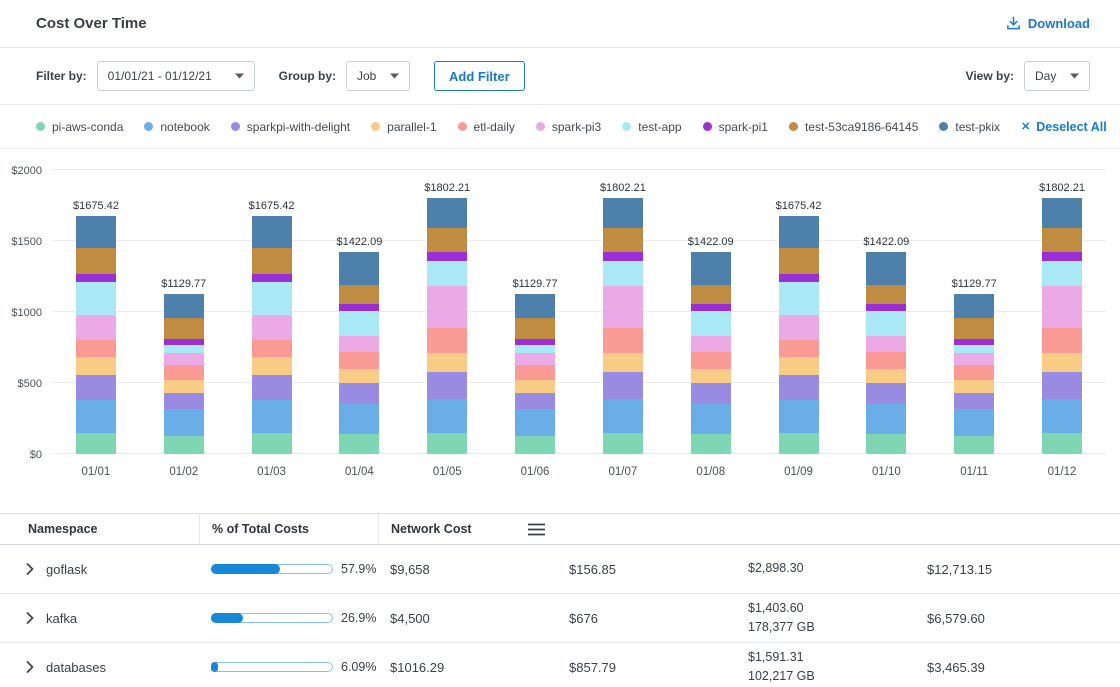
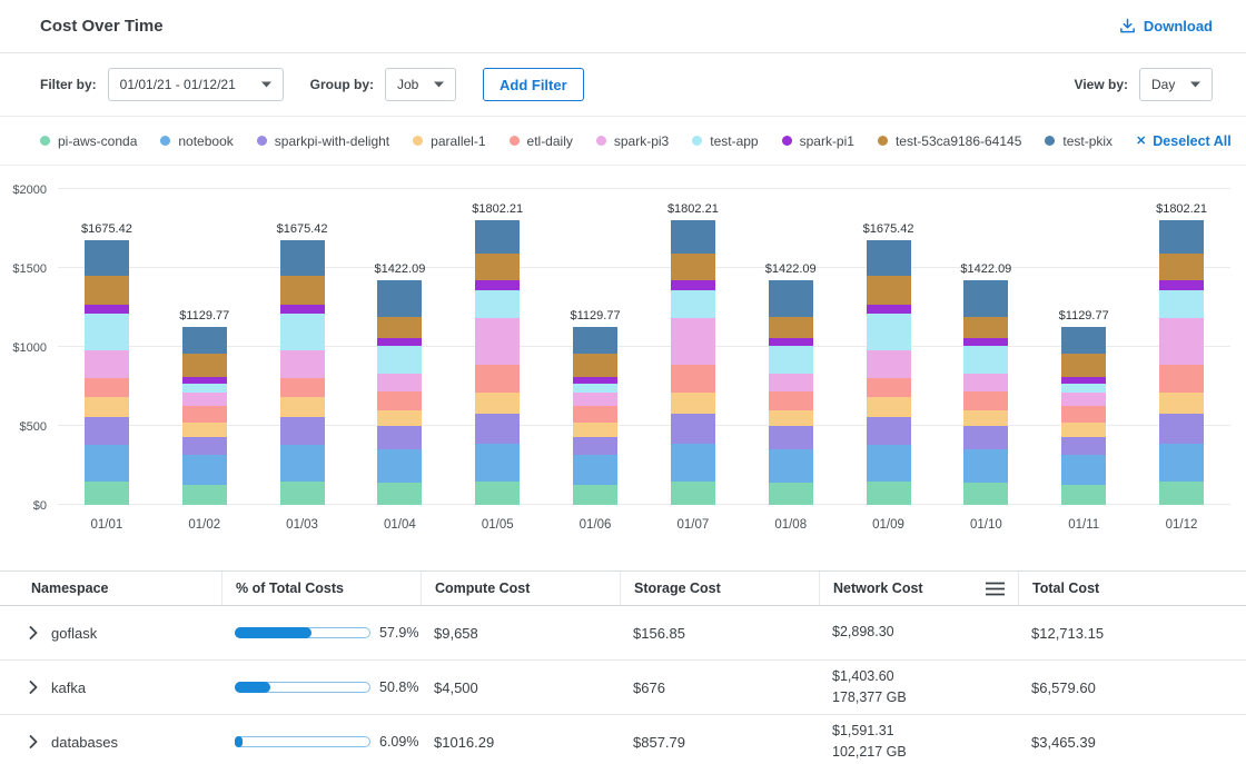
  Cost Over Time
  Download
  Filter by:
  01/01/21 - 01/12/21
  Group by:
  Job
  Add Filter
  View by:
  Day
  pi-aws-conda
  notebook
  sparkpi-with-delight
  parallel-1
  etl-daily
  spark-pi3
  test-app
  spark-pi1
  test-53ca9186-64145
  test-pkix
  ✕
  Deselect All
  $0
  $500
  $1000
  $1500
  $2000
  $1675.42
  $1129.77
  $1675.42
  $1422.09
  $1802.21
  $1129.77
  $1802.21
  $1422.09
  $1675.42
  $1422.09
  $1129.77
  $1802.21
  01/01
  01/02
  01/03
  01/04
  01/05
  01/06
  01/07
  01/08
  01/09
  01/10
  01/11
  01/12
  Namespace
  % of Total Costs
+ Compute Cost
+ Storage Cost
  Network Cost
+ Total Cost
  goflask
  57.9%
  $9,658
  $156.85
  $2,898.30
  $12,713.15
  kafka
- 26.9%
+ 50.8%
  $4,500
  $676
  $1,403.60
  178,377 GB
  $6,579.60
  databases
  6.09%
  $1016.29
  $857.79
  $1,591.31
  102,217 GB
  $3,465.39
